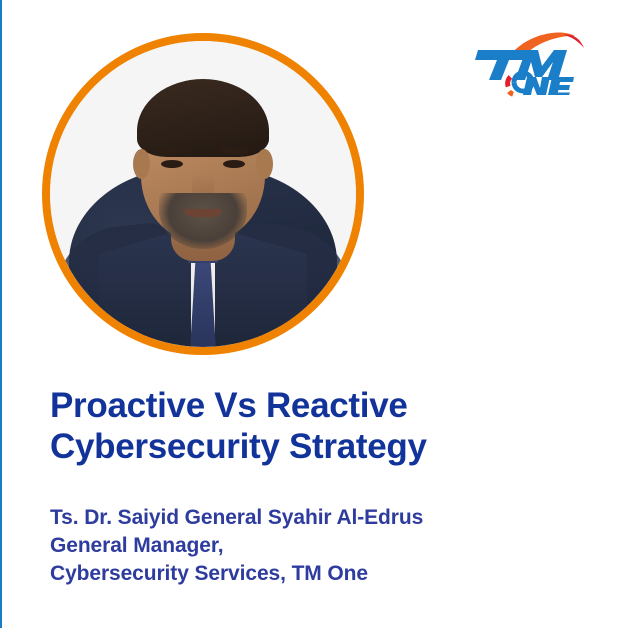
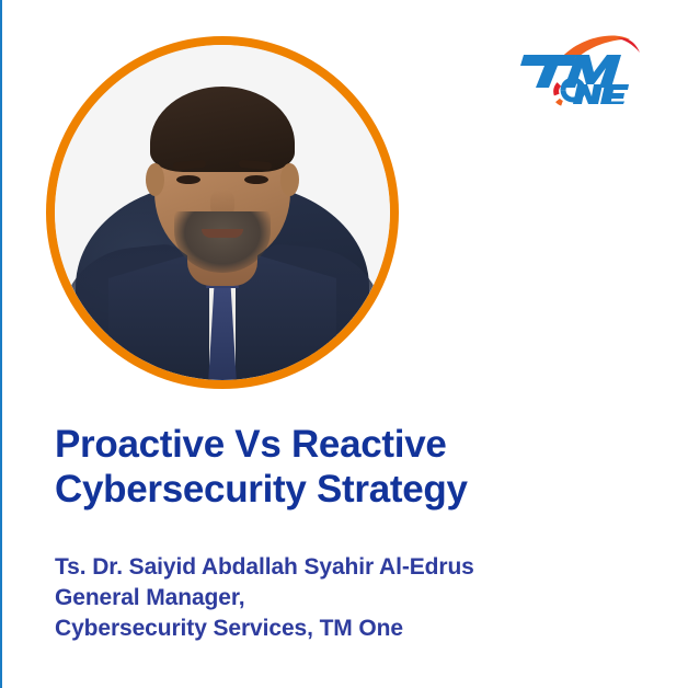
  Proactive Vs Reactive
  Cybersecurity Strategy
- Ts. Dr. Saiyid General Syahir Al-Edrus
+ Ts. Dr. Saiyid Abdallah Syahir Al-Edrus
  General Manager,
  Cybersecurity Services, TM One
